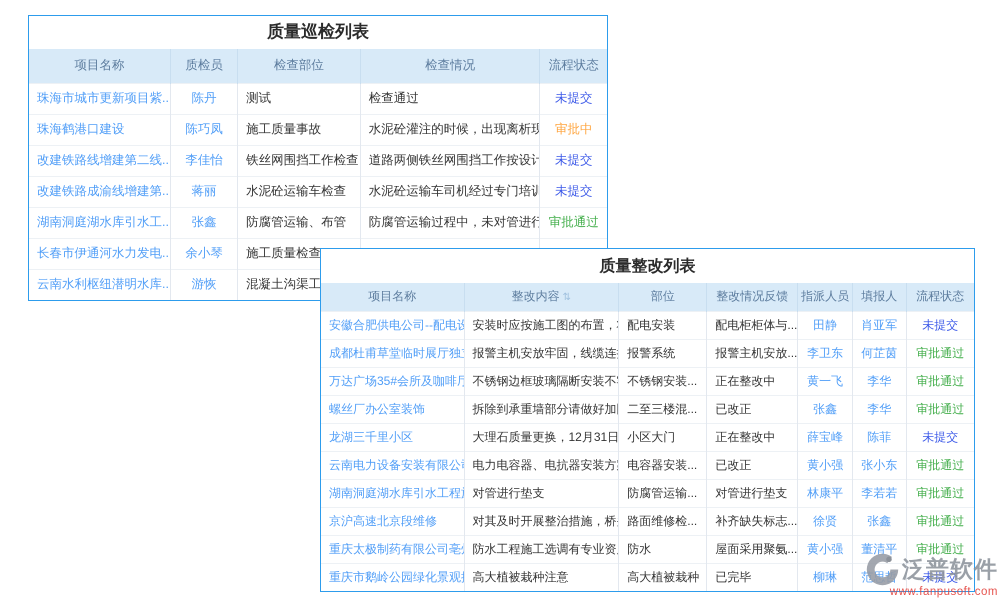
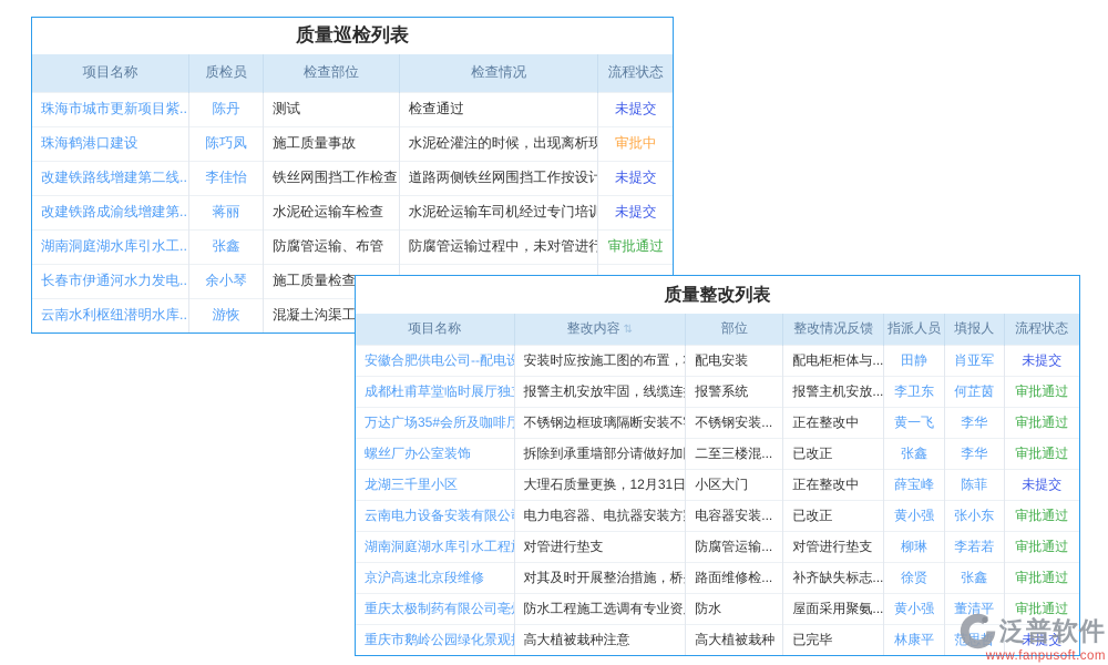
  质量巡检列表
  项目名称	质检员	检查部位	检查情况	流程状态
  珠海市城市更新项目紫..	陈丹	测试	检查通过	未提交
  珠海鹤港口建设	陈巧凤	施工质量事故	水泥砼灌注的时候，出现离析现	审批中
  改建铁路线增建第二线..	李佳怡	铁丝网围挡工作检查	道路两侧铁丝网围挡工作按设计	未提交
  改建铁路成渝线增建第..	蒋丽	水泥砼运输车检查	水泥砼运输车司机经过专门培训	未提交
  湖南洞庭湖水库引水工..	张鑫	防腐管运输、布管	防腐管运输过程中，未对管进行	审批通过
  长春市伊通河水力发电..	余小琴	施工质量检查
  云南水利枢纽潜明水库..	游恢	混凝土沟渠工
  质量整改列表
  项目名称	整改内容 ⇅	部位	整改情况反馈	指派人员	填报人	流程状态
  安徽合肥供电公司--配电设	安装时应按施工图的布置，	配电安装	配电柜柜体与...	田静	肖亚军	未提交
  成都杜甫草堂临时展厅独	报警主机安放牢固，线缆连	报警系统	报警主机安放...	李卫东	何芷茵	审批通过
  万达广场35#会所及咖啡厅	不锈钢边框玻璃隔断安装不	不锈钢安装...	正在整改中	黄一飞	李华	审批通过
  螺丝厂办公室装饰	拆除到承重墙部分请做好加	二至三楼混...	已改正	张鑫	李华	审批通过
  龙湖三千里小区	大理石质量更换，12月31日	小区大门	正在整改中	薛宝峰	陈菲	未提交
  云南电力设备安装有限公	电力电容器、电抗器安装方	电容器安装...	已改正	黄小强	张小东	审批通过
- 湖南洞庭湖水库引水工程	对管进行垫支	防腐管运输...	对管进行垫支	林康平	李若若	审批通过
+ 湖南洞庭湖水库引水工程	对管进行垫支	防腐管运输...	对管进行垫支	柳琳	李若若	审批通过
  京沪高速北京段维修	对其及时开展整治措施，桥	路面维修检...	补齐缺失标志...	徐贤	张鑫	审批通过
  重庆太极制药有限公司亳	防水工程施工选调有专业资	防水	屋面采用聚氨...	黄小强	董清平	审批通过
- 重庆市鹅岭公园绿化景观	高大植被栽种注意	高大植被栽种	已完毕	柳琳	范思哲	未提交
+ 重庆市鹅岭公园绿化景观	高大植被栽种注意	高大植被栽种	已完毕	林康平	范思哲	未提交
  泛普软件
  www.fanpusoft.com
